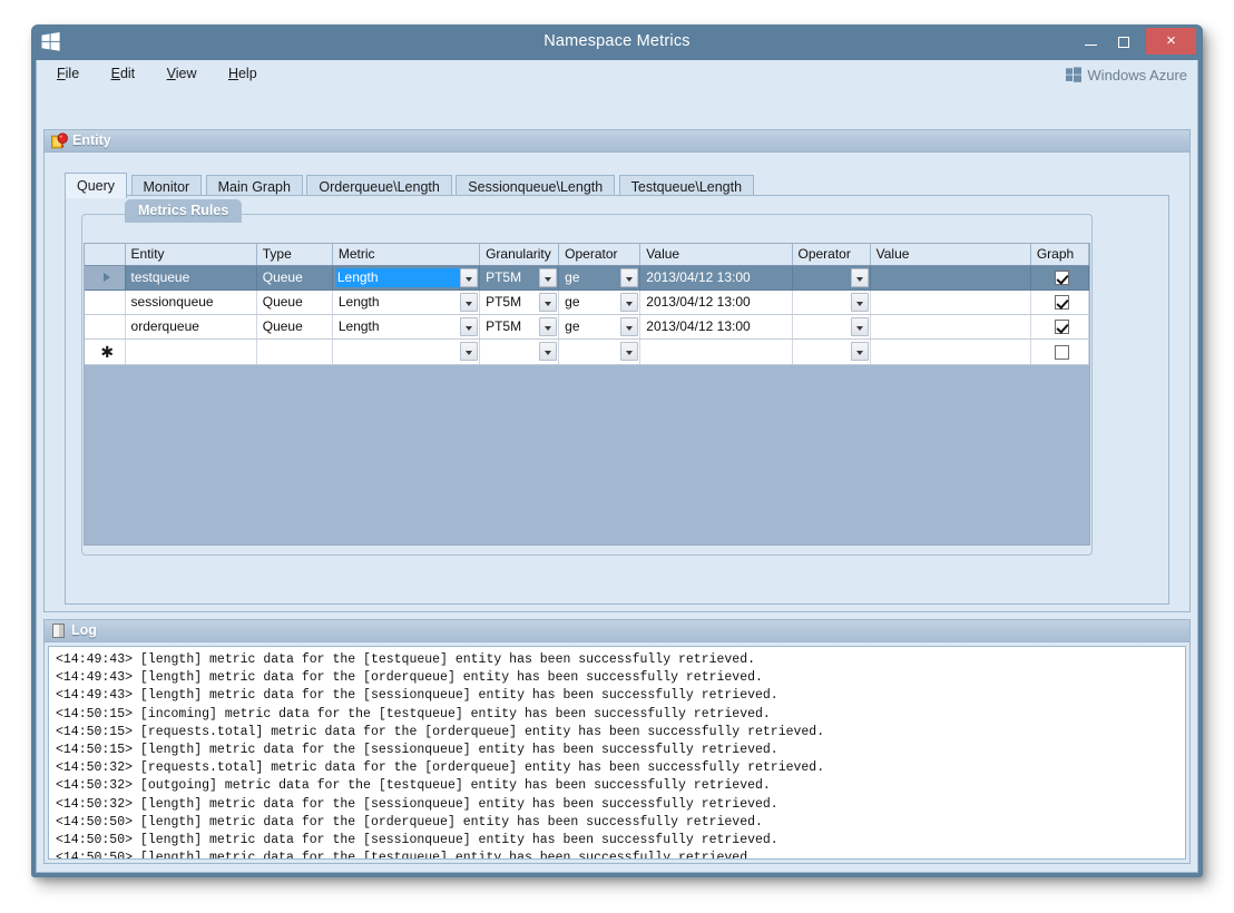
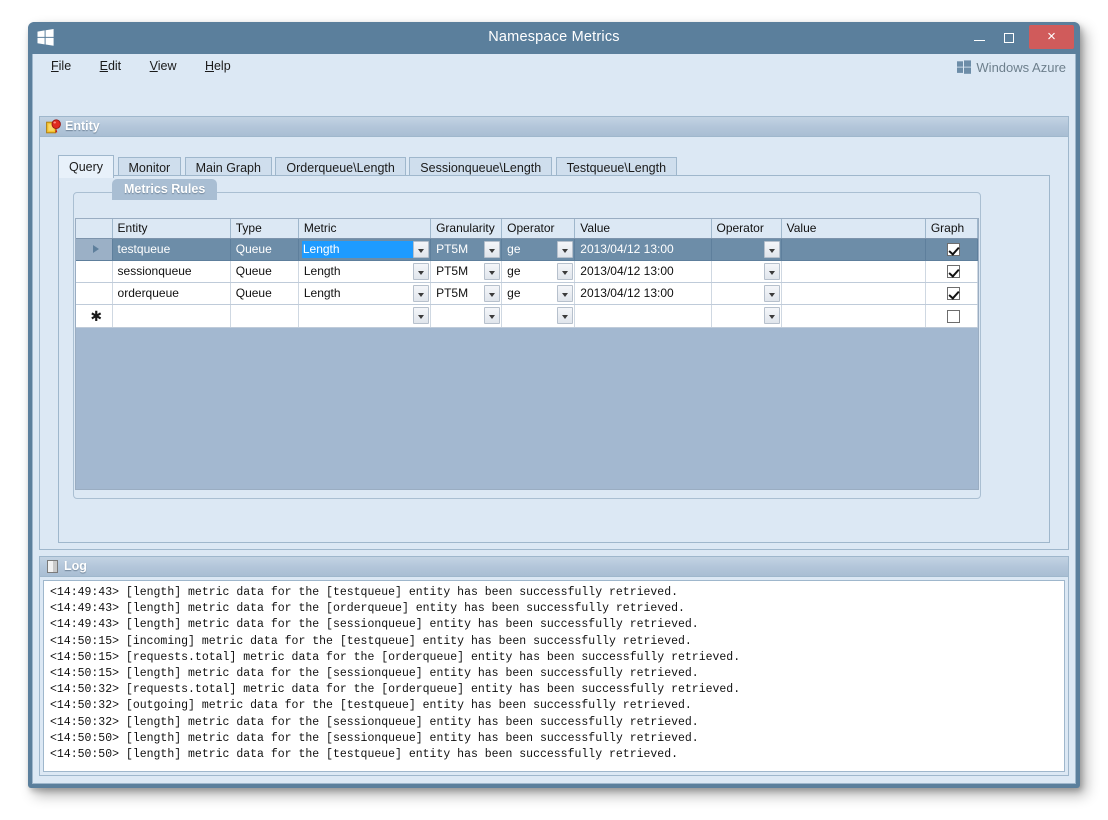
  Namespace Metrics
  ×
  File Edit View Help
  Windows Azure
  Entity
  Query Monitor Main Graph Orderqueue\Length Sessionqueue\Length Testqueue\Length
  Metrics Rules
  	Entity	Type	Metric	Granularity	Operator	Value	Operator	Value	Graph
  	testqueue	Queue	Length	PT5M	ge	2013/04/12 13:00
  	sessionqueue	Queue	Length	PT5M	ge	2013/04/12 13:00
  	orderqueue	Queue	Length	PT5M	ge	2013/04/12 13:00
  ✱
  Log
  <14:49:43> [length] metric data for the [testqueue] entity has been successfully retrieved.
  <14:49:43> [length] metric data for the [orderqueue] entity has been successfully retrieved.
  <14:49:43> [length] metric data for the [sessionqueue] entity has been successfully retrieved.
  <14:50:15> [incoming] metric data for the [testqueue] entity has been successfully retrieved.
  <14:50:15> [requests.total] metric data for the [orderqueue] entity has been successfully retrieved.
  <14:50:15> [length] metric data for the [sessionqueue] entity has been successfully retrieved.
  <14:50:32> [requests.total] metric data for the [orderqueue] entity has been successfully retrieved.
  <14:50:32> [outgoing] metric data for the [testqueue] entity has been successfully retrieved.
  <14:50:32> [length] metric data for the [sessionqueue] entity has been successfully retrieved.
- <14:50:50> [length] metric data for the [orderqueue] entity has been successfully retrieved.
  <14:50:50> [length] metric data for the [sessionqueue] entity has been successfully retrieved.
  <14:50:50> [length] metric data for the [testqueue] entity has been successfully retrieved.
